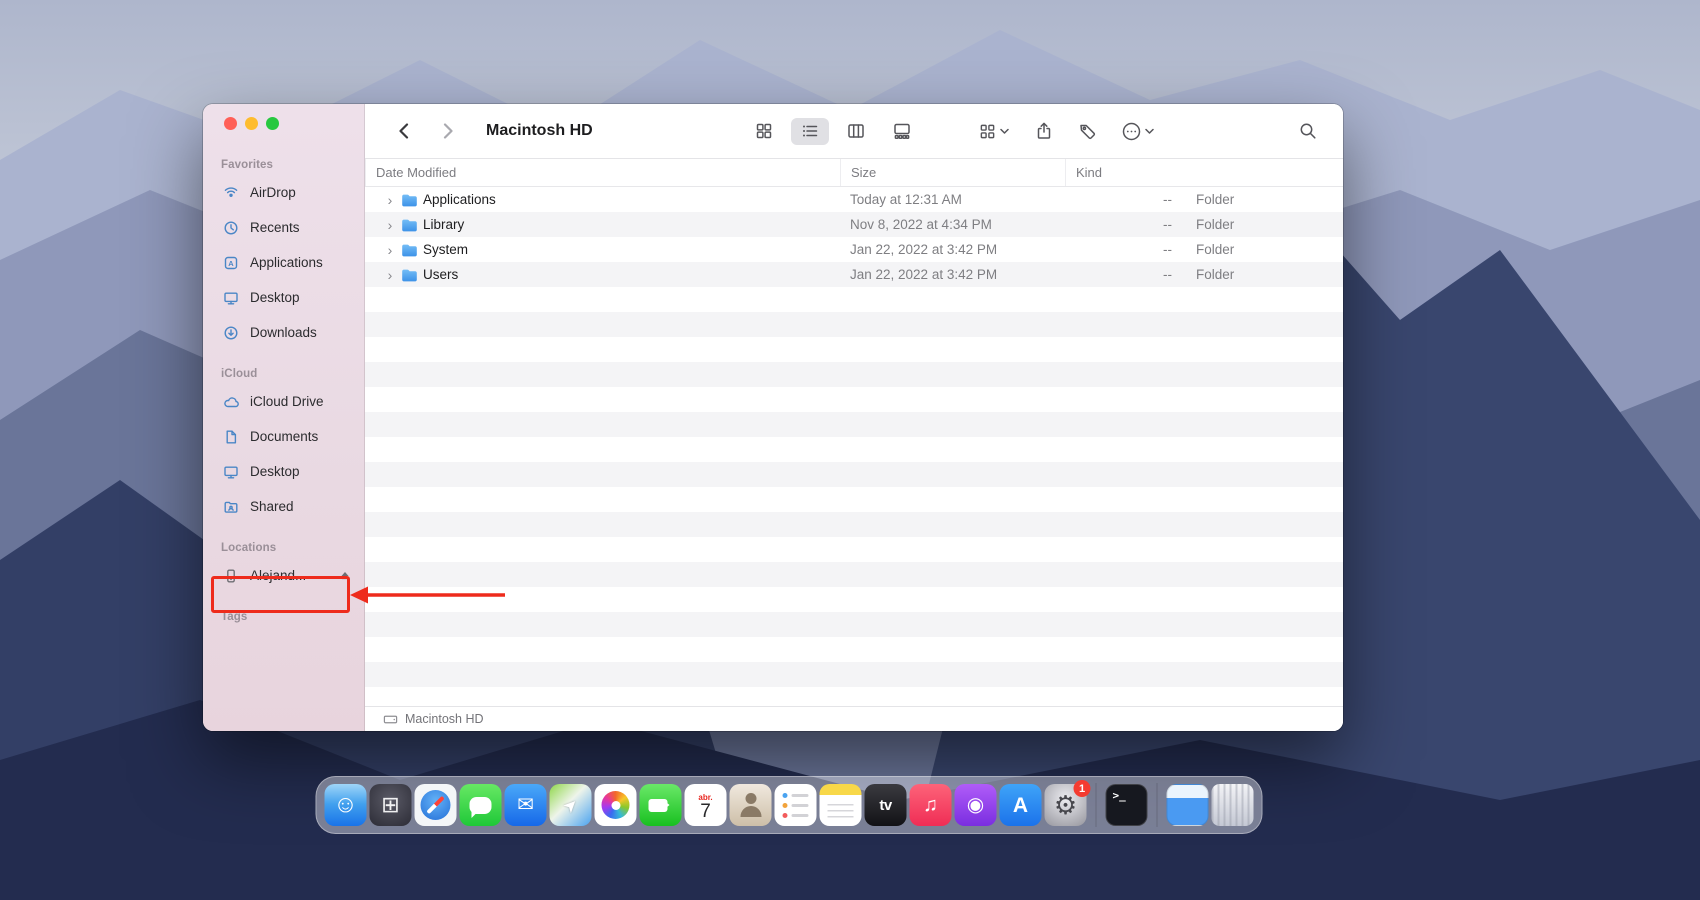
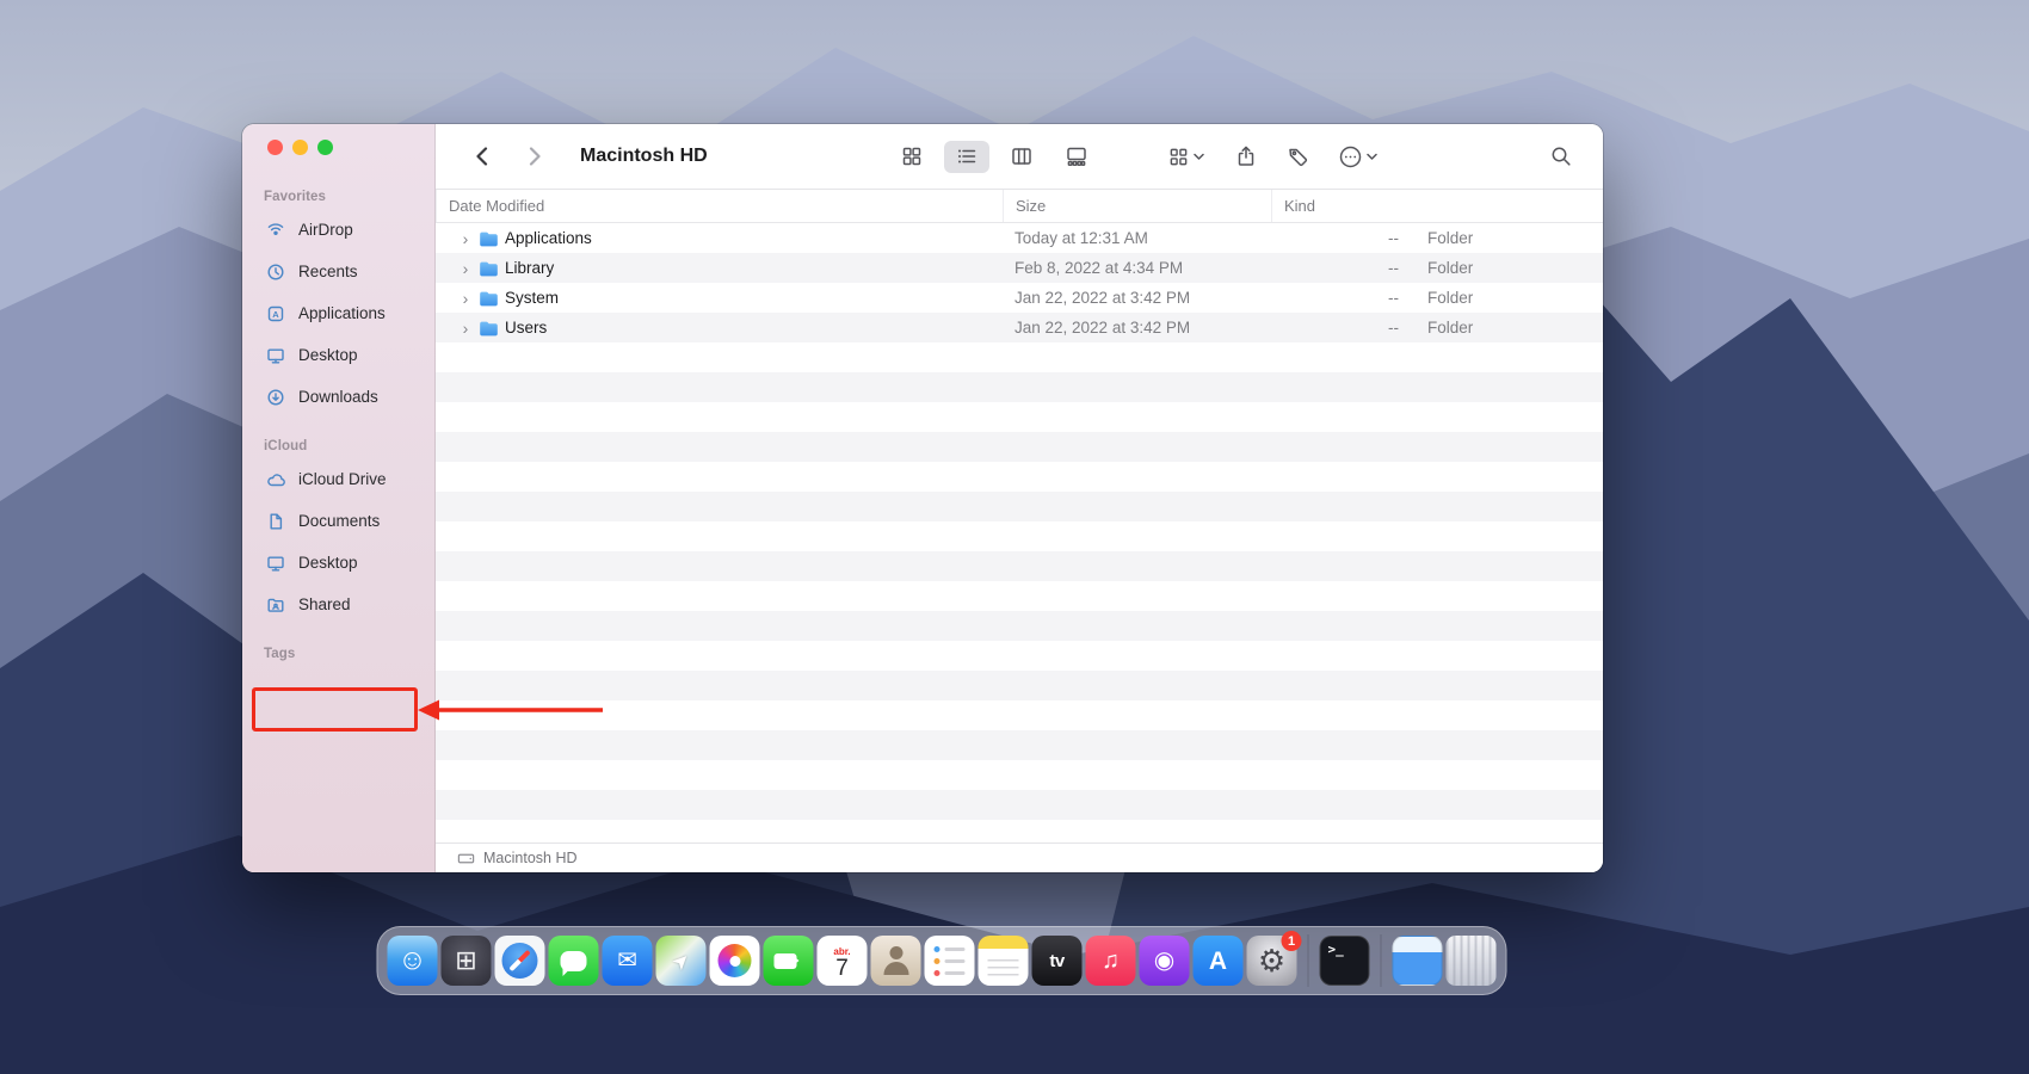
  Favorites
  AirDrop
  Recents
  A
  Applications
  Desktop
  Downloads
  iCloud
  iCloud Drive
  Documents
  Desktop
  Shared
- Locations
- Alejand...
  Tags
  Macintosh HD
  Date Modified
  Size
  Kind
  ›
  Applications
  Today at 12:31 AM
  --
  Folder
  ›
  Library
- Nov 8, 2022 at 4:34 PM
+ Feb 8, 2022 at 4:34 PM
  --
  Folder
  ›
  System
  Jan 22, 2022 at 3:42 PM
  --
  Folder
  ›
  Users
  Jan 22, 2022 at 3:42 PM
  --
  Folder
  Macintosh HD
  ☺
  ⊞
  ✉
  abr.
  7
  tv
  ♫
  ◉
  A
  ⚙
  1
  >_
